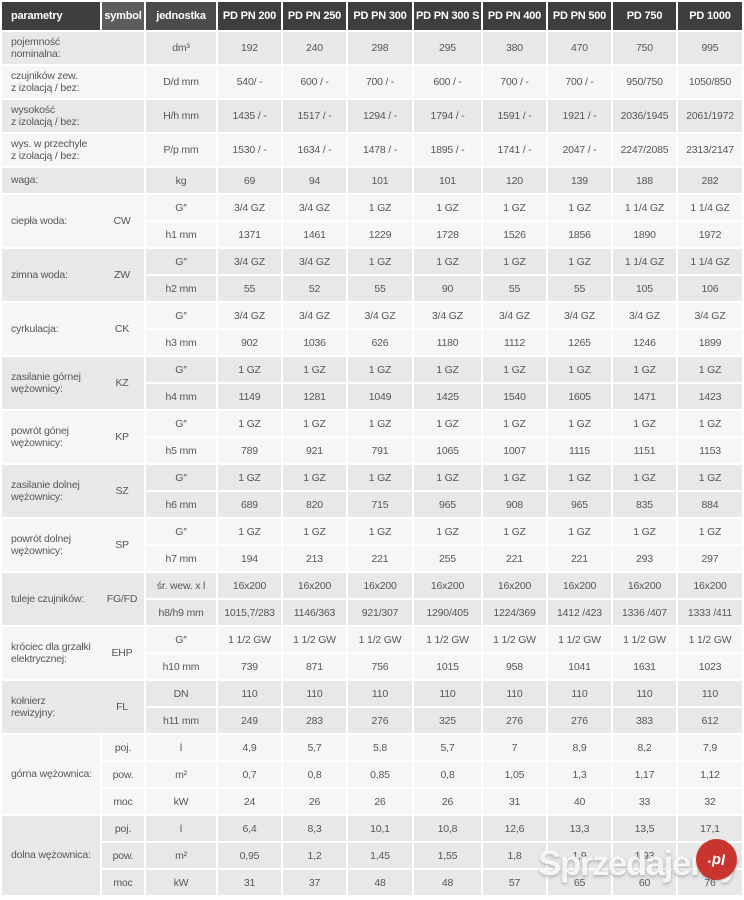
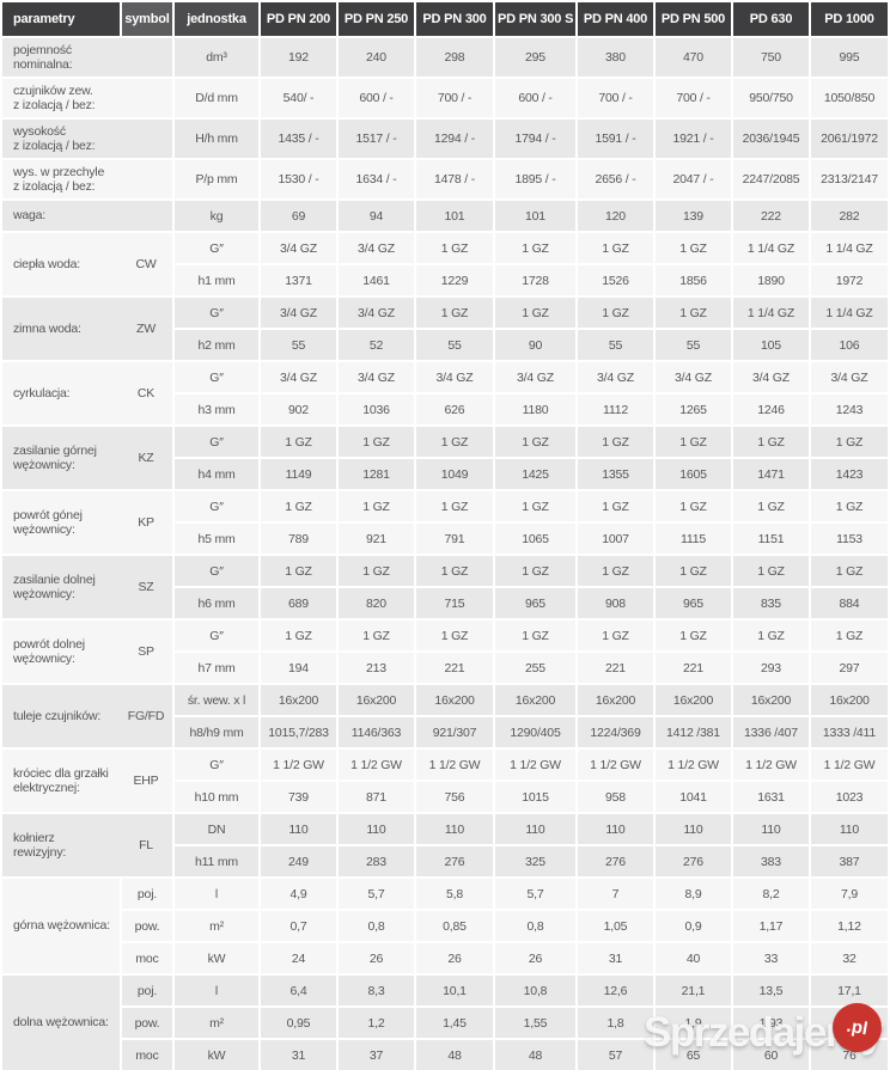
- parametry	symbol	jednostka	PD PN 200	PD PN 250	PD PN 300	PD PN 300 S	PD PN 400	PD PN 500	PD 750	PD 1000
+ parametry	symbol	jednostka	PD PN 200	PD PN 250	PD PN 300	PD PN 300 S	PD PN 400	PD PN 500	PD 630	PD 1000
  pojemność nominalna:	dm³	192	240	298	295	380	470	750	995
  czujników zew. z izolacją / bez:	D/d mm	540/ -	600 / -	700 / -	600 / -	700 / -	700 / -	950/750	1050/850
  wysokość z izolacją / bez:	H/h mm	1435 / -	1517 / -	1294 / -	1794 / -	1591 / -	1921 / -	2036/1945	2061/1972
- wys. w przechyle z izolacją / bez:	P/p mm	1530 / -	1634 / -	1478 / -	1895 / -	1741 / -	2047 / -	2247/2085	2313/2147
+ wys. w przechyle z izolacją / bez:	P/p mm	1530 / -	1634 / -	1478 / -	1895 / -	2656 / -	2047 / -	2247/2085	2313/2147
- waga:	kg	69	94	101	101	120	139	188	282
+ waga:	kg	69	94	101	101	120	139	222	282
  ciepła woda: CW	G″	3/4 GZ	3/4 GZ	1 GZ	1 GZ	1 GZ	1 GZ	1 1/4 GZ	1 1/4 GZ
  h1 mm	1371	1461	1229	1728	1526	1856	1890	1972
  zimna woda: ZW	G″	3/4 GZ	3/4 GZ	1 GZ	1 GZ	1 GZ	1 GZ	1 1/4 GZ	1 1/4 GZ
  h2 mm	55	52	55	90	55	55	105	106
  cyrkulacja: CK	G″	3/4 GZ	3/4 GZ	3/4 GZ	3/4 GZ	3/4 GZ	3/4 GZ	3/4 GZ	3/4 GZ
- h3 mm	902	1036	626	1180	1112	1265	1246	1899
+ h3 mm	902	1036	626	1180	1112	1265	1246	1243
  zasilanie górnej wężownicy:KZ	G″	1 GZ	1 GZ	1 GZ	1 GZ	1 GZ	1 GZ	1 GZ	1 GZ
- h4 mm	1149	1281	1049	1425	1540	1605	1471	1423
+ h4 mm	1149	1281	1049	1425	1355	1605	1471	1423
  powrót gónej wężownicy:KP	G″	1 GZ	1 GZ	1 GZ	1 GZ	1 GZ	1 GZ	1 GZ	1 GZ
  h5 mm	789	921	791	1065	1007	1115	1151	1153
  zasilanie dolnej wężownicy:SZ	G″	1 GZ	1 GZ	1 GZ	1 GZ	1 GZ	1 GZ	1 GZ	1 GZ
  h6 mm	689	820	715	965	908	965	835	884
  powrót dolnej wężownicy:SP	G″	1 GZ	1 GZ	1 GZ	1 GZ	1 GZ	1 GZ	1 GZ	1 GZ
  h7 mm	194	213	221	255	221	221	293	297
  tuleje czujników: FG/FD	śr. wew. x l	16x200	16x200	16x200	16x200	16x200	16x200	16x200	16x200
- h8/h9 mm	1015,7/283	1146/363	921/307	1290/405	1224/369	1412 /423	1336 /407	1333 /411
+ h8/h9 mm	1015,7/283	1146/363	921/307	1290/405	1224/369	1412 /381	1336 /407	1333 /411
  króciec dla grzałki elektrycznej:EHP	G″	1 1/2 GW	1 1/2 GW	1 1/2 GW	1 1/2 GW	1 1/2 GW	1 1/2 GW	1 1/2 GW	1 1/2 GW
  h10 mm	739	871	756	1015	958	1041	1631	1023
  kołnierz rewizyjny:FL	DN	110	110	110	110	110	110	110	110
- h11 mm	249	283	276	325	276	276	383	612
+ h11 mm	249	283	276	325	276	276	383	387
  górna wężownica:	poj.	l	4,9	5,7	5,8	5,7	7	8,9	8,2	7,9
- pow.	m²	0,7	0,8	0,85	0,8	1,05	1,3	1,17	1,12
+ pow.	m²	0,7	0,8	0,85	0,8	1,05	0,9	1,17	1,12
  moc	kW	24	26	26	26	31	40	33	32
- dolna wężownica:	poj.	l	6,4	8,3	10,1	10,8	12,6	13,3	13,5	17,1
+ dolna wężownica:	poj.	l	6,4	8,3	10,1	10,8	12,6	21,1	13,5	17,1
  pow.	m²	0,95	1,2	1,45	1,55	1,8	1,9	1,93
  moc	kW	31	37	48	48	57	65	60	76
  Sprzedaje
